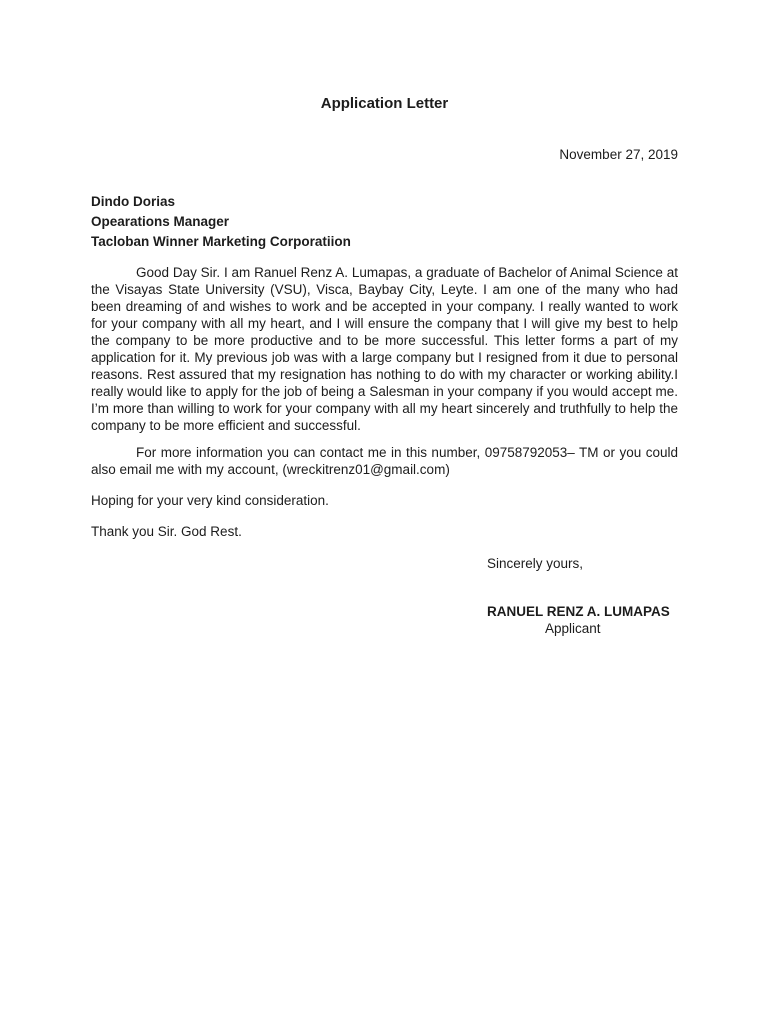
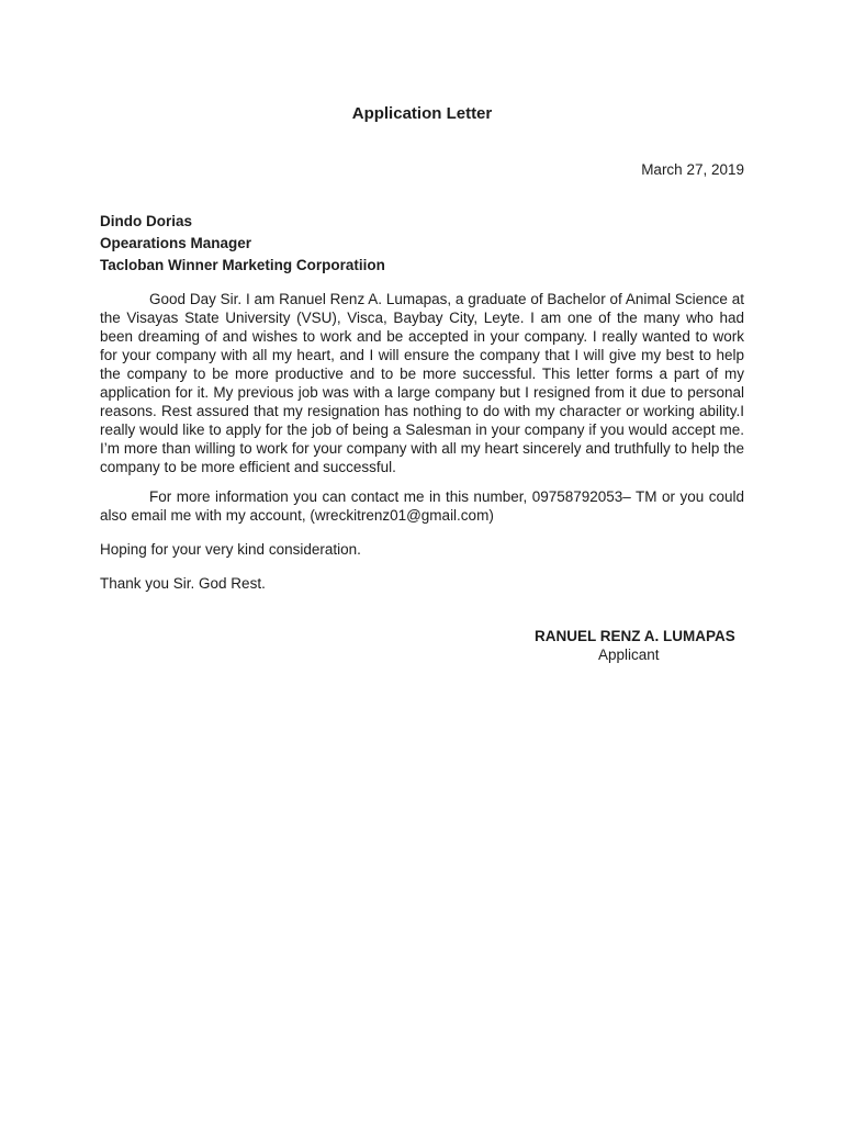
  Application Letter
- November 27, 2019
+ March 27, 2019
  Dindo Dorias
  Opearations Manager
  Tacloban Winner Marketing Corporatiion
  Good Day Sir. I am Ranuel Renz A. Lumapas, a graduate of Bachelor of Animal Science at the Visayas State University (VSU), Visca, Baybay City, Leyte. I am one of the many who had been dreaming of and wishes to work and be accepted in your company. I really wanted to work for your company with all my heart, and I will ensure the company that I will give my best to help the company to be more productive and to be more successful. This letter forms a part of my application for it. My previous job was with a large company but I resigned from it due to personal reasons. Rest assured that my resignation has nothing to do with my character or working ability.I really would like to apply for the job of being a Salesman in your company if you would accept me. I’m more than willing to work for your company with all my heart sincerely and truthfully to help the company to be more efficient and successful.
  For more information you can contact me in this number, 09758792053– TM or you could also email me with my account, (wreckitrenz01@gmail.com)
  Hoping for your very kind consideration.
  Thank you Sir. God Rest.
- Sincerely yours,
  RANUEL RENZ A. LUMAPAS
  Applicant
